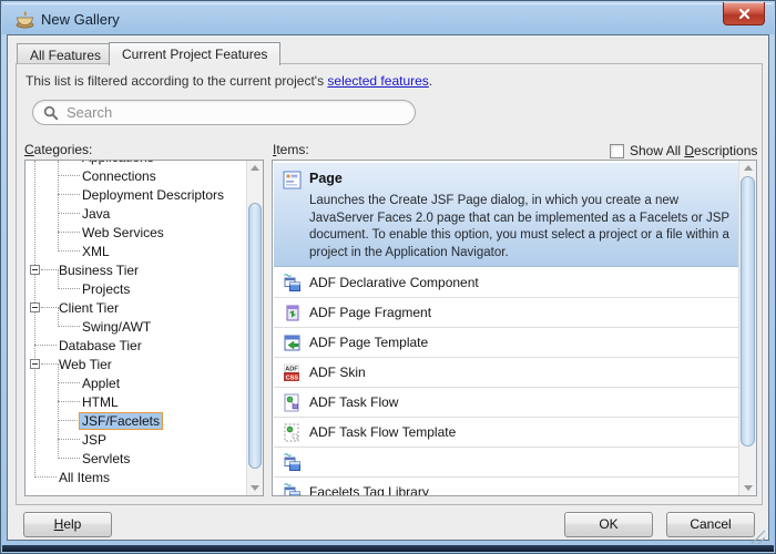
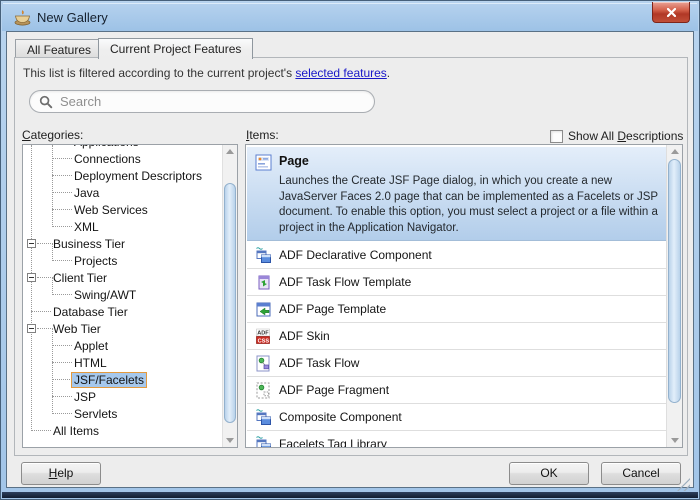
  New Gallery
  All Features
  Current Project Features
  This list is filtered according to the current project's selected features.
  Search
  Categories:
  Connections
  Deployment Descriptors
  Java
  Web Services
  XML
  Business Tier
  Projects
  Client Tier
  Swing/AWT
  Database Tier
  Web Tier
  Applet
  HTML
  JSF/Facelets
  JSP
  Servlets
  All Items
  Items:
  Show All Descriptions
  Page
  Launches the Create JSF Page dialog, in which you create a new JavaServer Faces 2.0 page that can be implemented as a Facelets or JSP document. To enable this option, you must select a project or a file within a project in the Application Navigator.
  ADF Declarative Component
- ADF Page Fragment
+ ADF Task Flow Template
  ADF Page Template
  ADF Skin
  ADF Task Flow
- ADF Task Flow Template
+ ADF Page Fragment
+ Composite Component
  Facelets Tag Library
  Help
  OK
  Cancel
